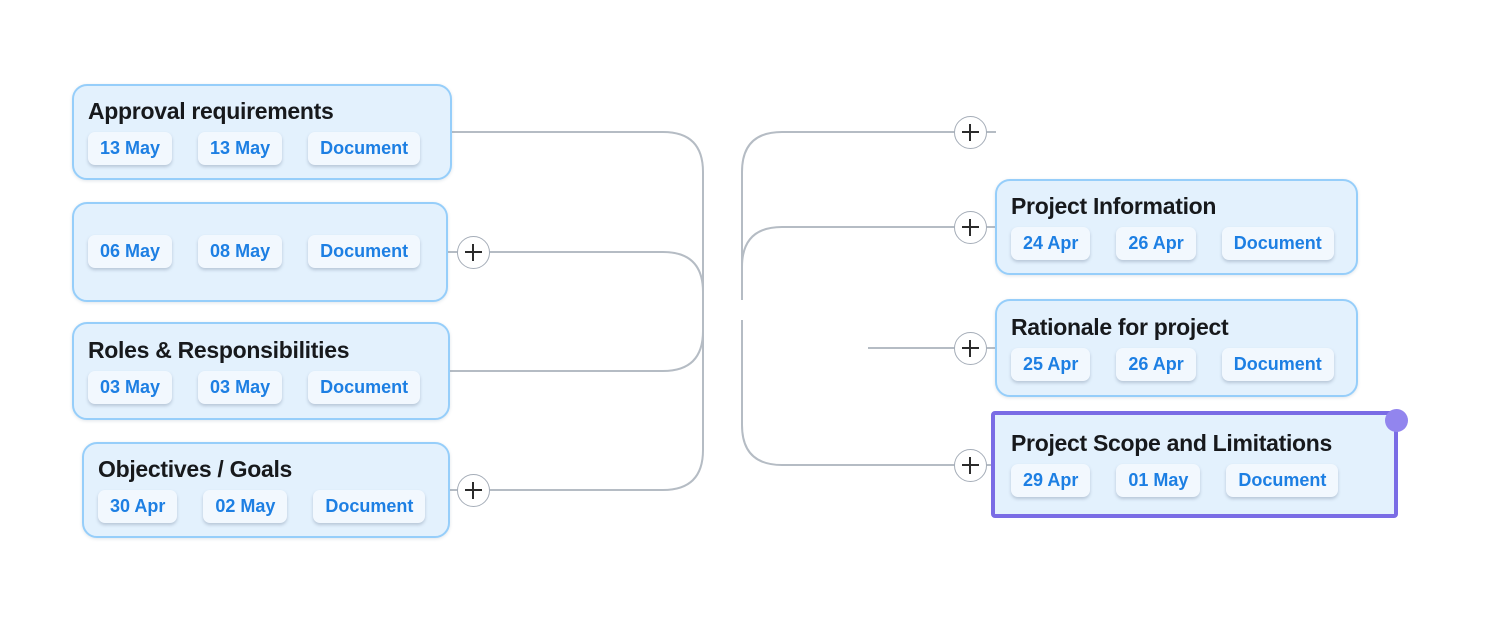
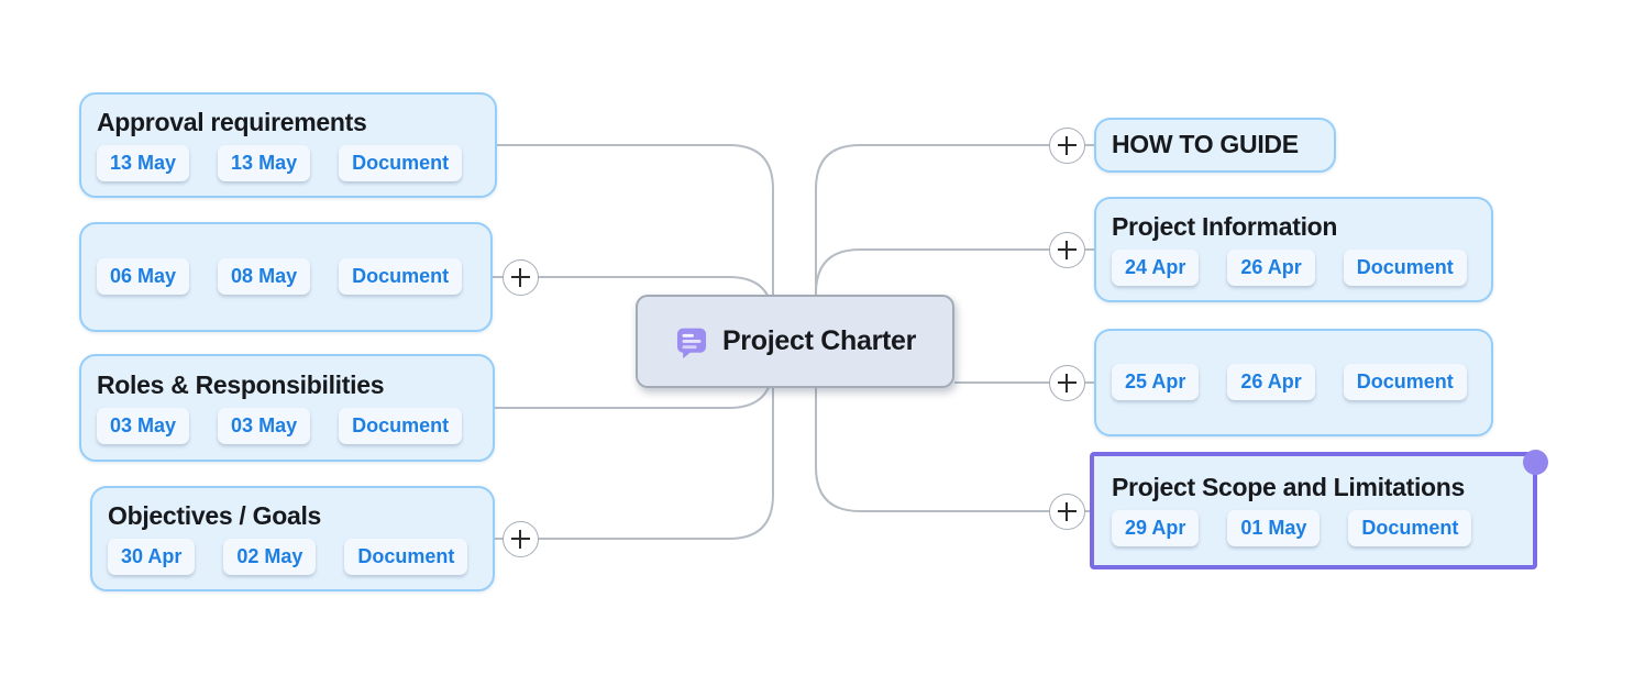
  Approval requirements
  13 May
  13 May
  Document
  06 May
  08 May
  Document
  Roles & Responsibilities
  03 May
  03 May
  Document
  Objectives / Goals
  30 Apr
  02 May
  Document
+ Project Charter
+ HOW TO GUIDE
  Project Information
  24 Apr
  26 Apr
  Document
- Rationale for project
  25 Apr
  26 Apr
  Document
  Project Scope and Limitations
  29 Apr
  01 May
  Document
